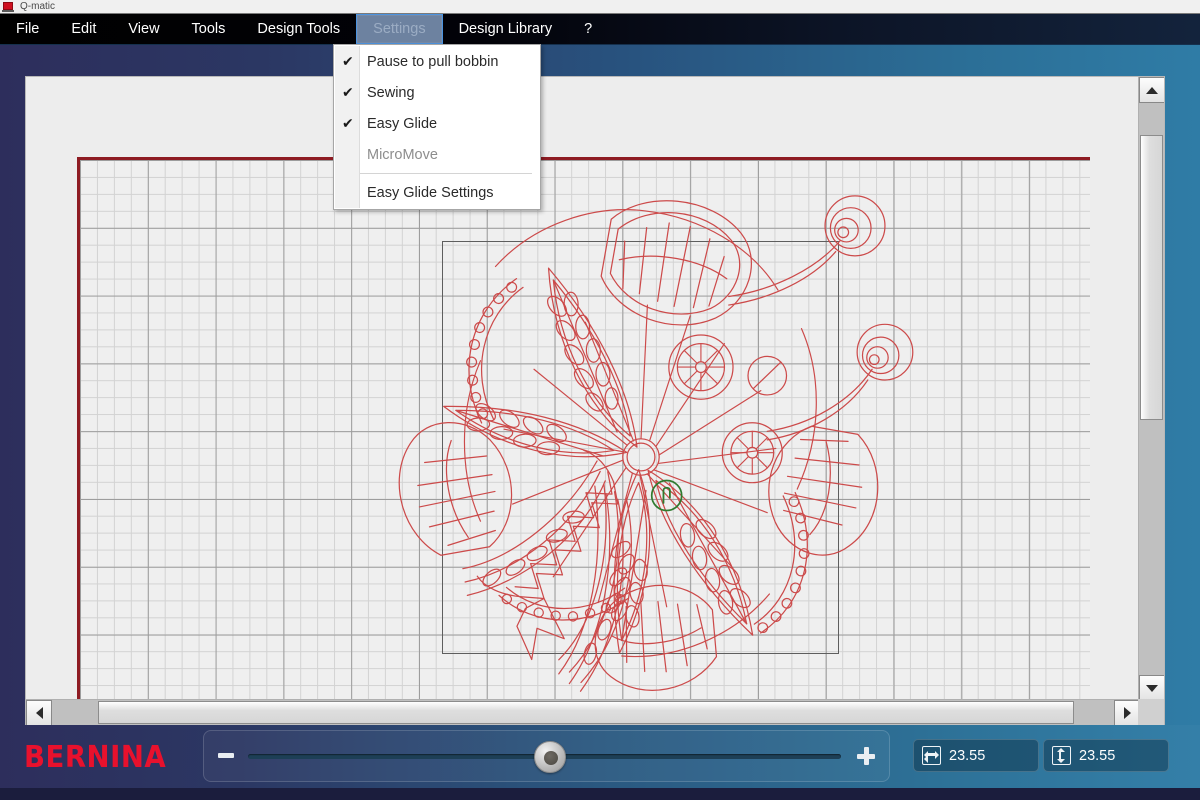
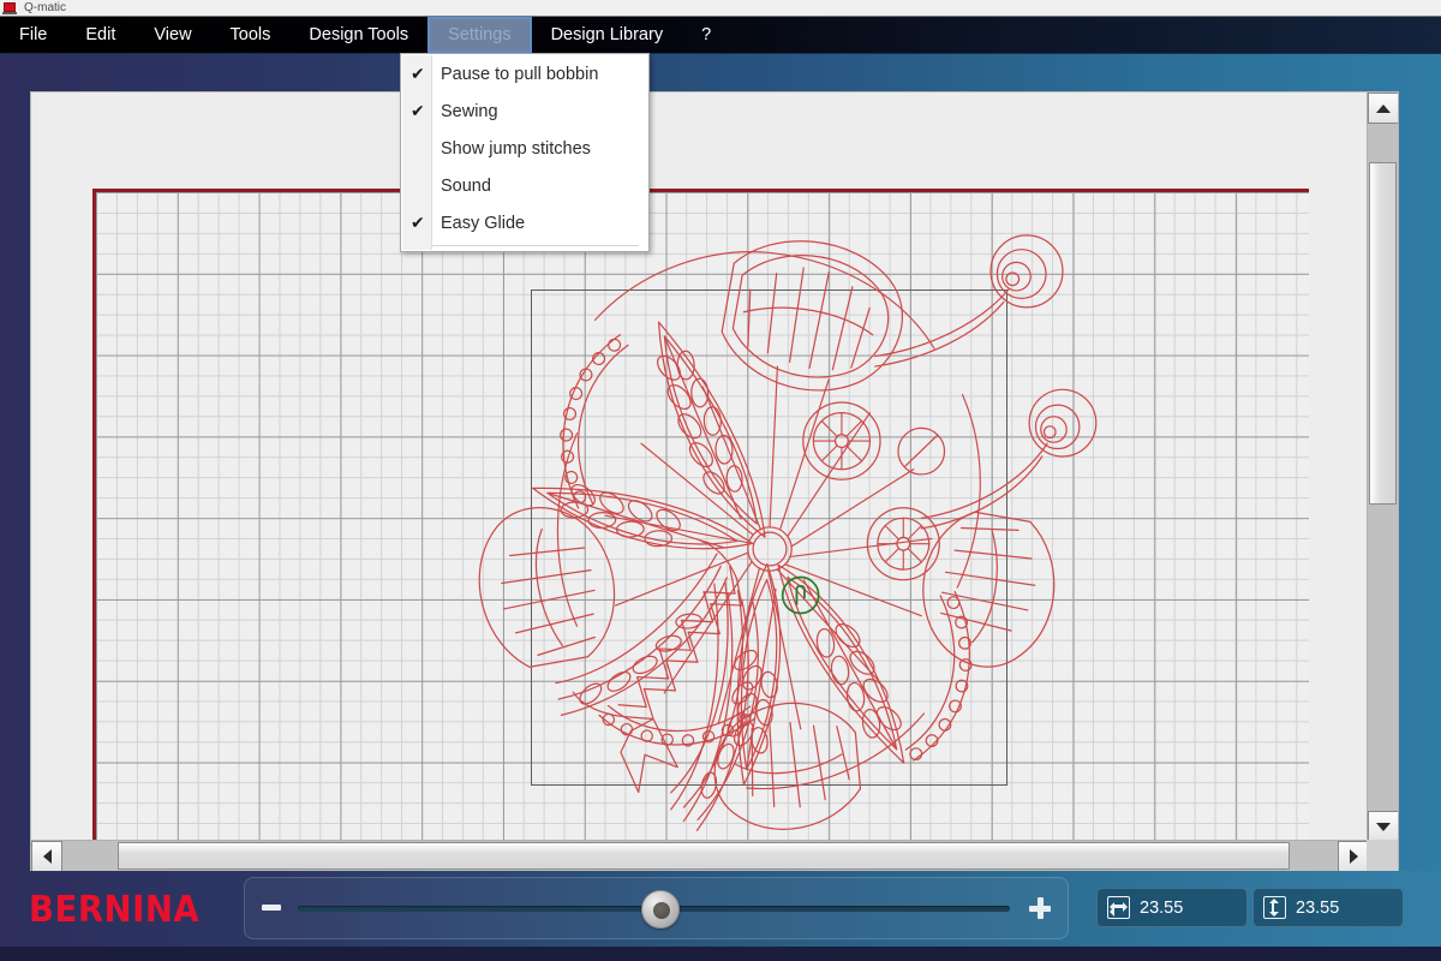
  Q-matic
  File
  Edit
  View
  Tools
  Design Tools
  Settings
  Design Library
  ?
  ✔
  Pause to pull bobbin
  ✔
  Sewing
+ Show jump stitches
+ Sound
  ✔
  Easy Glide
- MicroMove
- Easy Glide Settings
  BERNINA
  23.55
  23.55
